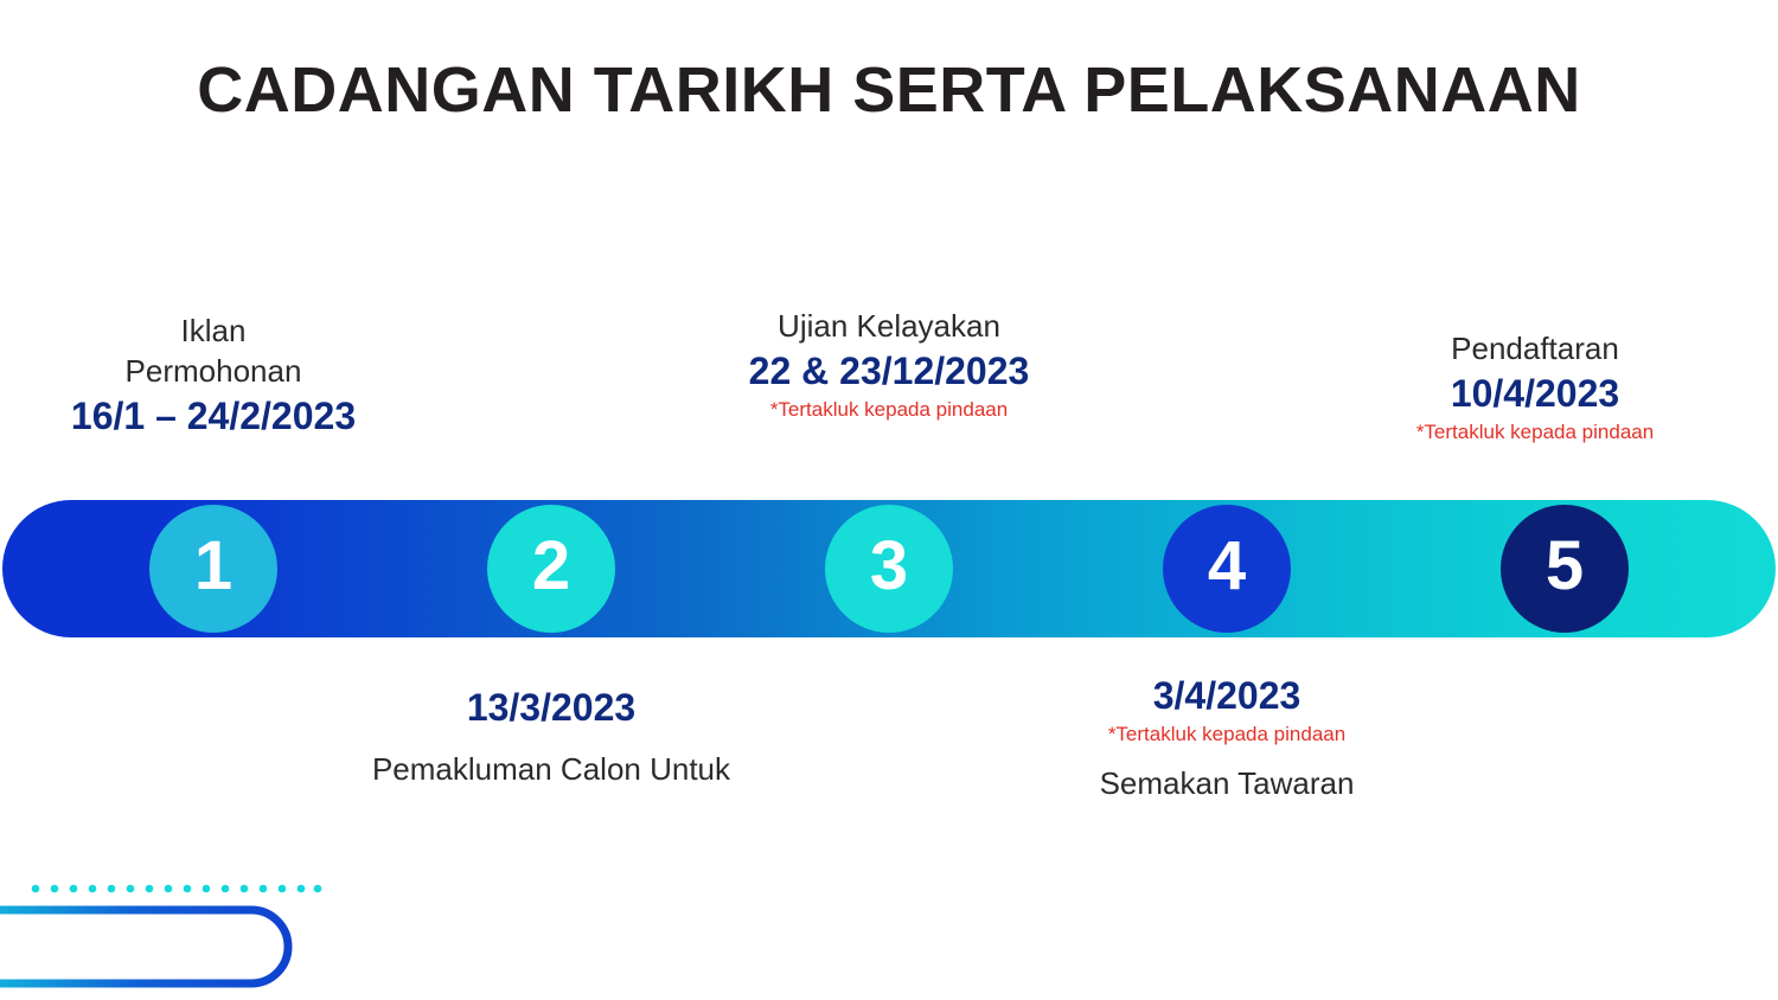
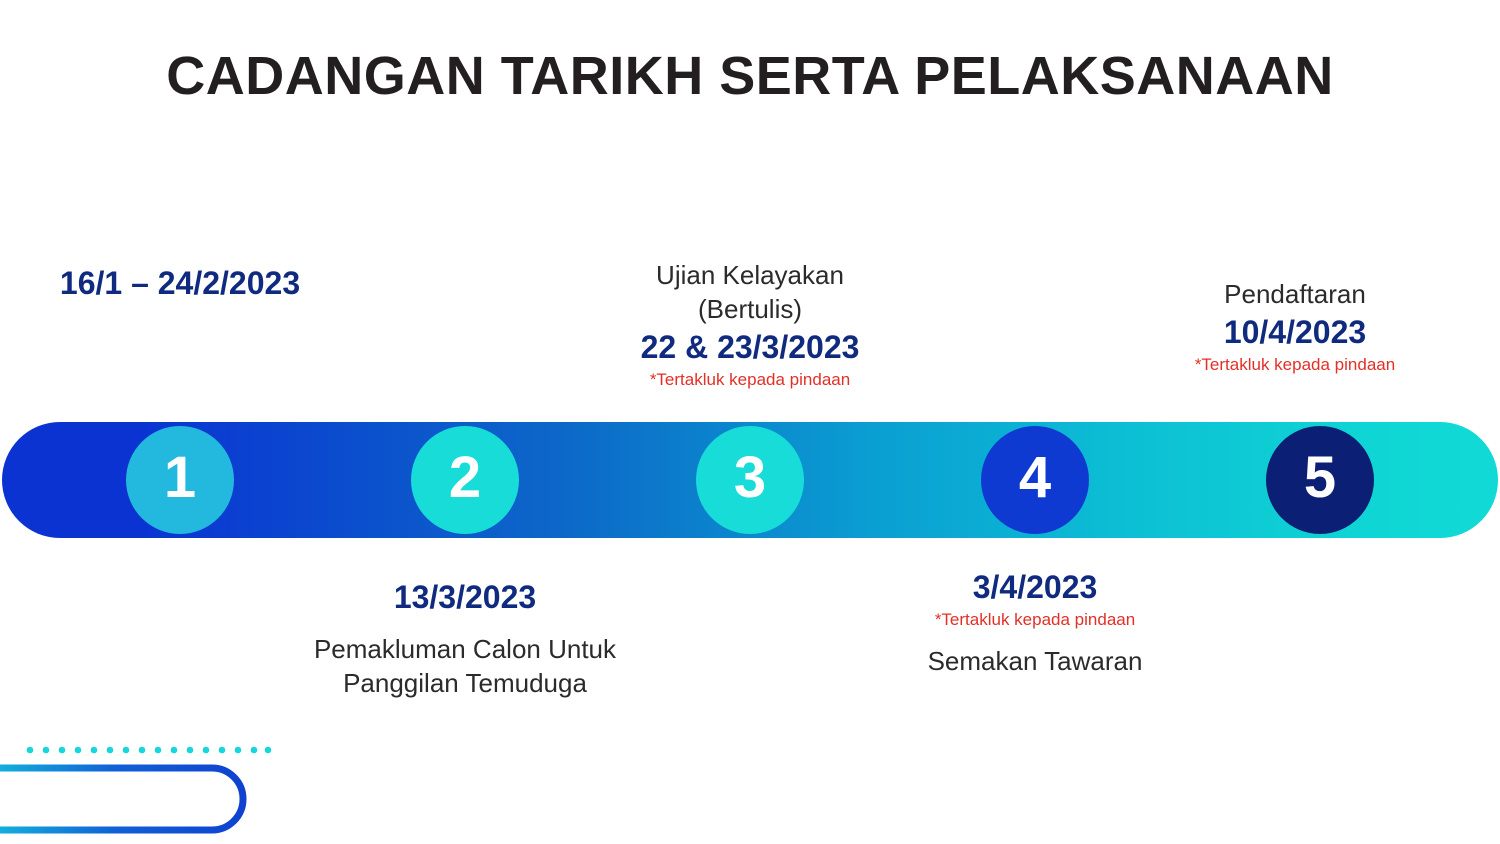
  CADANGAN TARIKH SERTA PELAKSANAAN
- Iklan
- Permohonan
  16/1 – 24/2/2023
  13/3/2023
  Pemakluman Calon Untuk
+ Panggilan Temuduga
  Ujian Kelayakan
+ (Bertulis)
- 22 & 23/12/2023
+ 22 & 23/3/2023
  *Tertakluk kepada pindaan
  3/4/2023
  *Tertakluk kepada pindaan
  Semakan Tawaran
  Pendaftaran
  10/4/2023
  *Tertakluk kepada pindaan
  1
  2
  3
  4
  5
